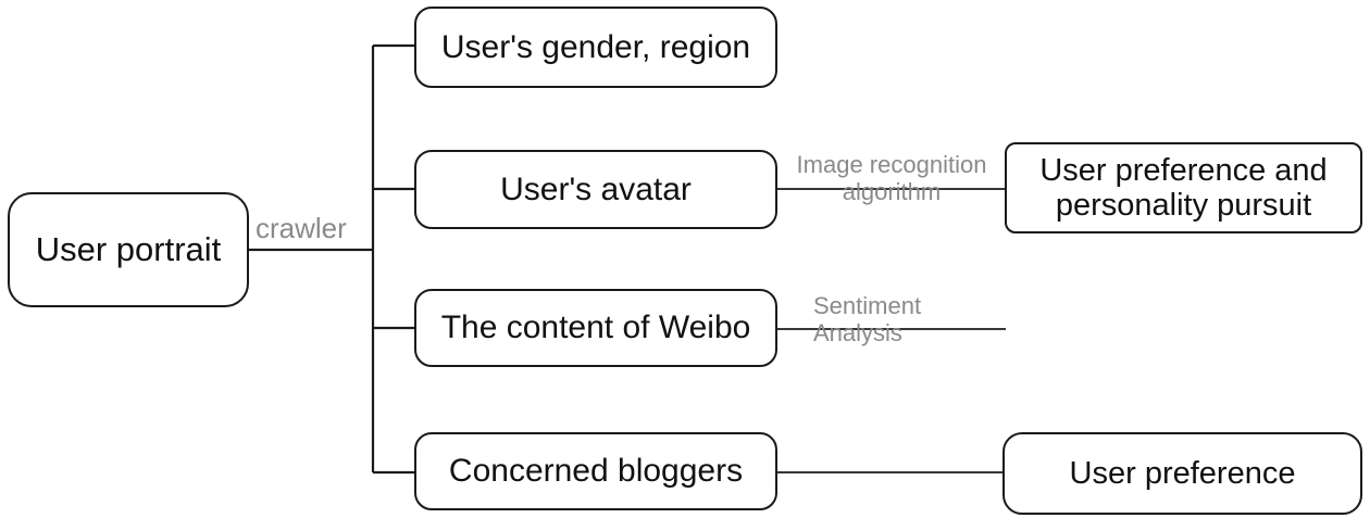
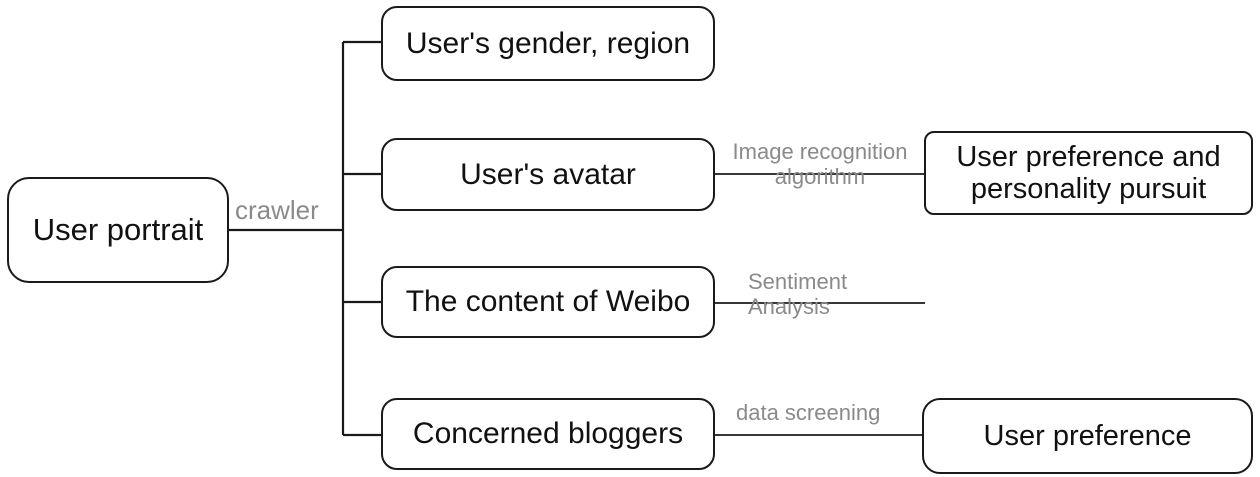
  User portrait
  User's gender, region
  User's avatar
  The content of Weibo
  Concerned bloggers
  User preference and
  personality pursuit
  User preference
  crawler
  Image recognition
  algorithm
  Sentiment
  Analysis
+ data screening
